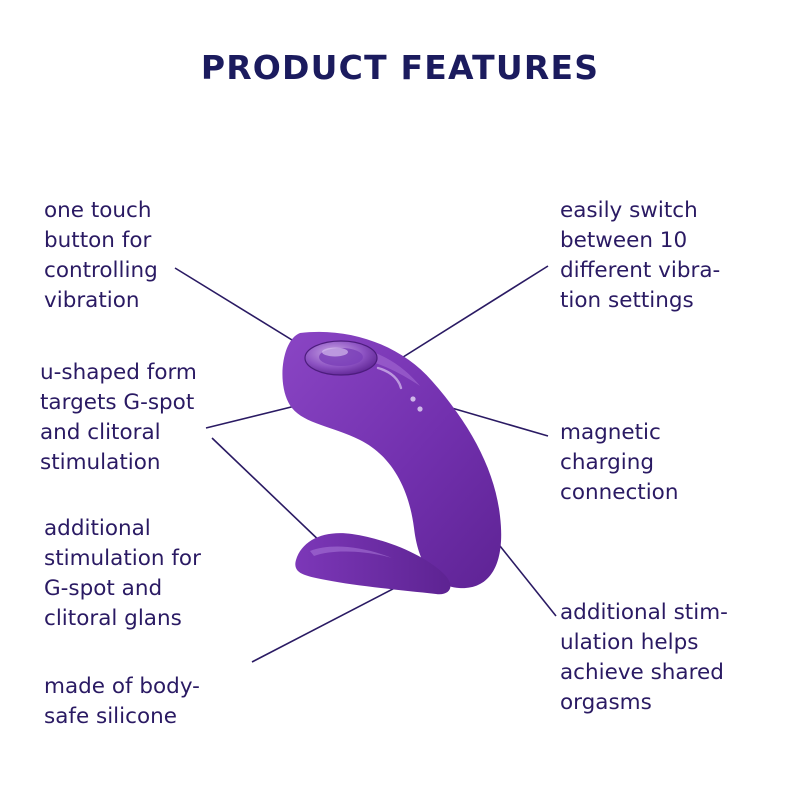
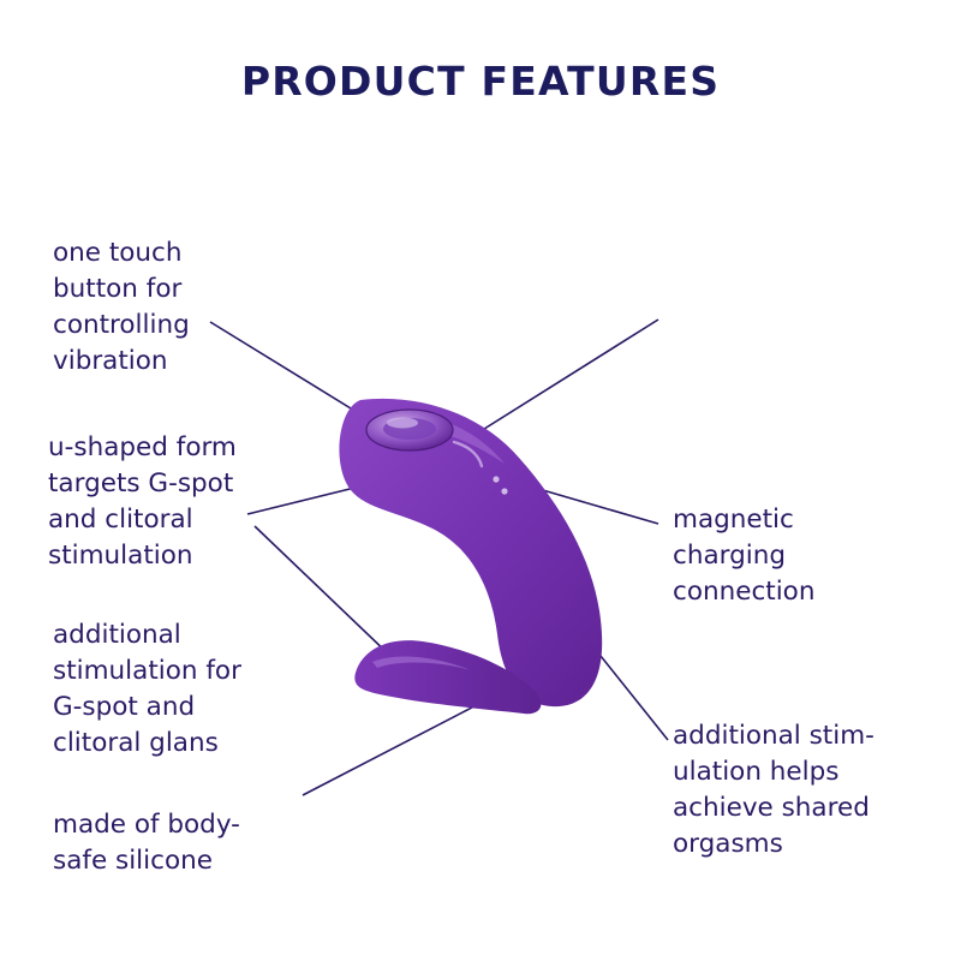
  PRODUCT FEATURES
  one touch
  button for
  controlling
  vibration
  u-shaped form
  targets G-spot
  and clitoral
  stimulation
  additional
  stimulation for
  G-spot and
  clitoral glans
  made of body-
  safe silicone
- easily switch
- between 10
- different vibra-
- tion settings
  magnetic
  charging
  connection
  additional stim-
  ulation helps
  achieve shared
  orgasms
